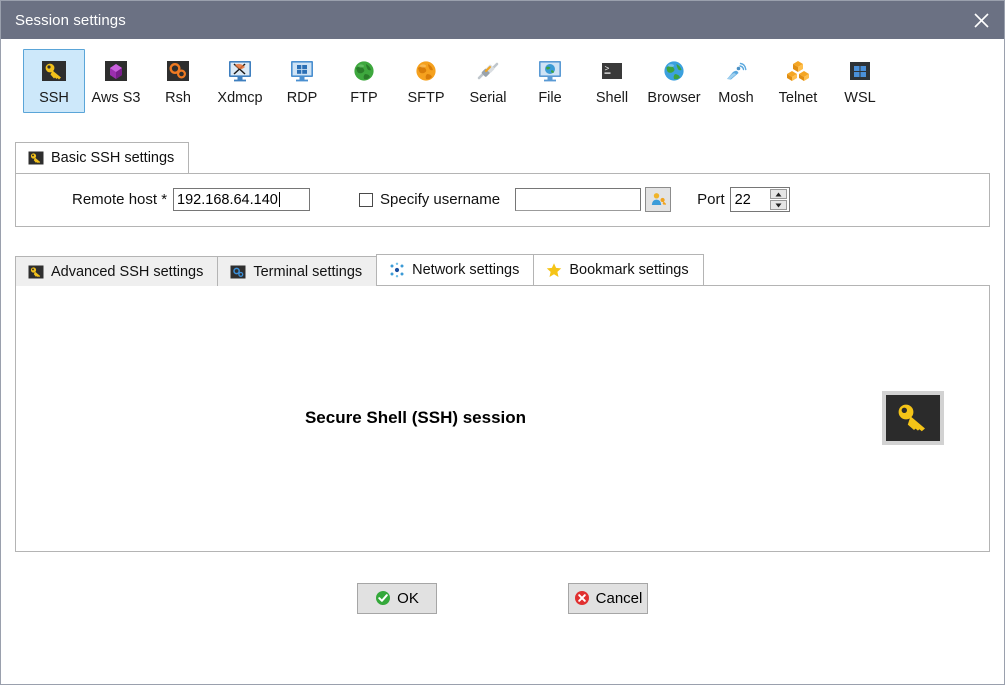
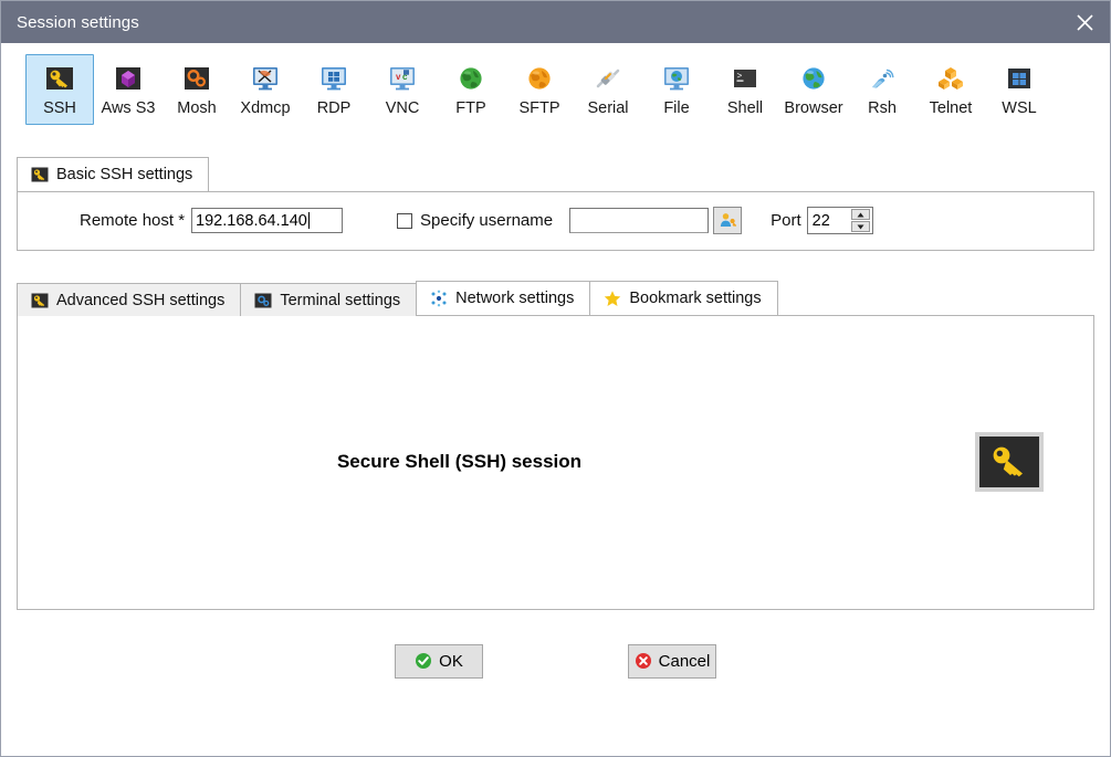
  Session settings
  SSH
  Aws S3
- Rsh
+ Mosh
  Xdmcp
  RDP
+ v
+ c
+ VNC
  FTP
  SFTP
  Serial
  File
  >
  Shell
  Browser
- Mosh
+ Rsh
  Telnet
  WSL
  Basic SSH settings
  Remote host *
  192.168.64.140
  Specify username
  Port
  22
  Advanced SSH settings
  Terminal settings
  Network settings
  Bookmark settings
  Secure Shell (SSH) session
  OK
  Cancel
